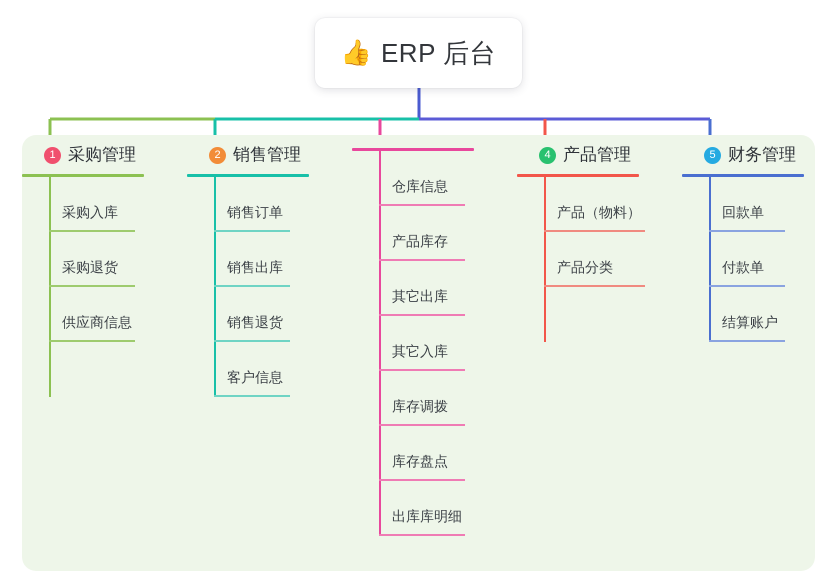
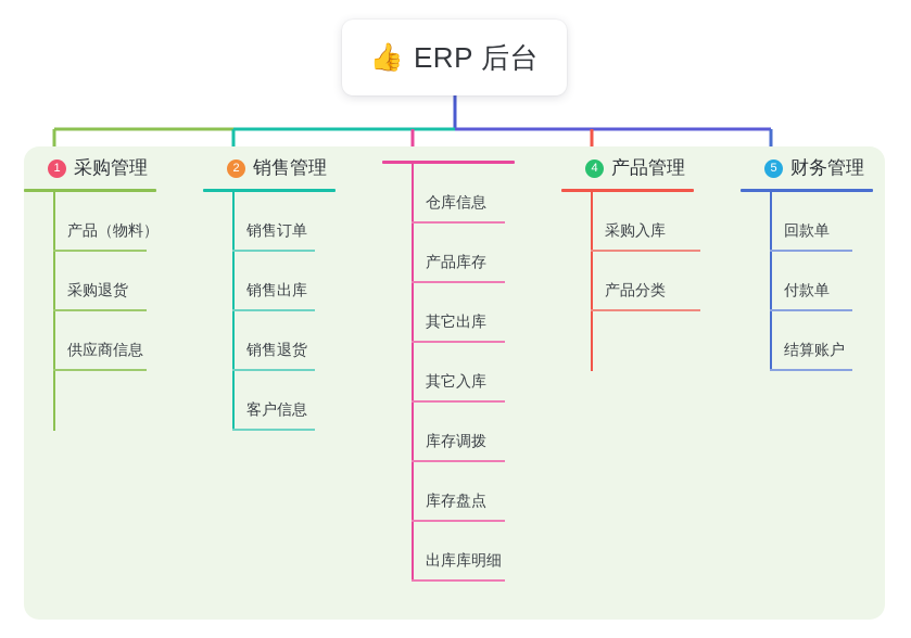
  👍
  ERP 后台
  1
  采购管理
- 采购入库
+ 产品（物料）
  采购退货
  供应商信息
  2
  销售管理
  销售订单
  销售出库
  销售退货
  客户信息
  仓库信息
  产品库存
  其它出库
  其它入库
  库存调拨
  库存盘点
  出库库明细
  4
  产品管理
- 产品（物料）
+ 采购入库
  产品分类
  5
  财务管理
  回款单
  付款单
  结算账户
